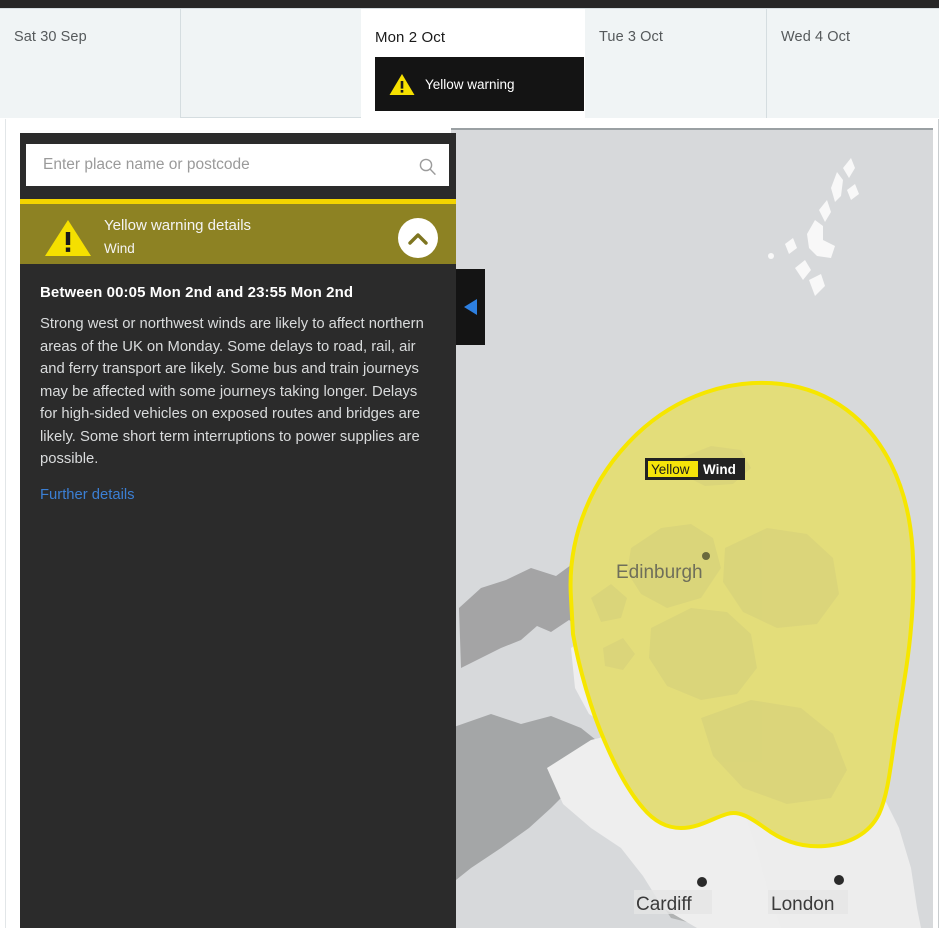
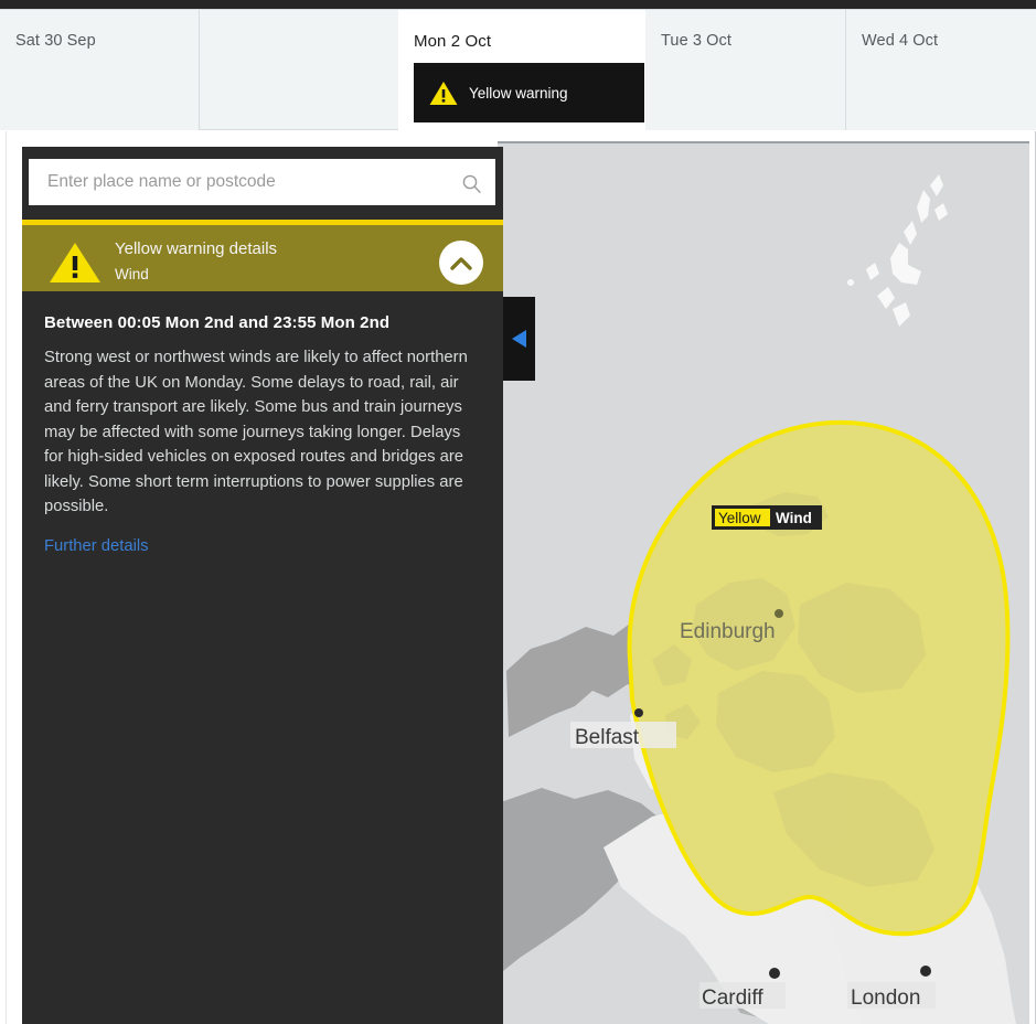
  Sat 30 Sep
  Mon 2 Oct
  Yellow warning
  Tue 3 Oct
  Wed 4 Oct
  Yellow
  Wind
  Edinburgh
+ Belfast
  Cardiff
  London
  Enter place name or postcode
  Yellow warning details
  Wind
  Between 00:05 Mon 2nd and 23:55 Mon 2nd
  Strong west or northwest winds are likely to affect northern areas of the UK on Monday. Some delays to road, rail, air and ferry transport are likely. Some bus and train journeys may be affected with some journeys taking longer. Delays for high-sided vehicles on exposed routes and bridges are likely. Some short term interruptions to power supplies are possible.
  Further details
